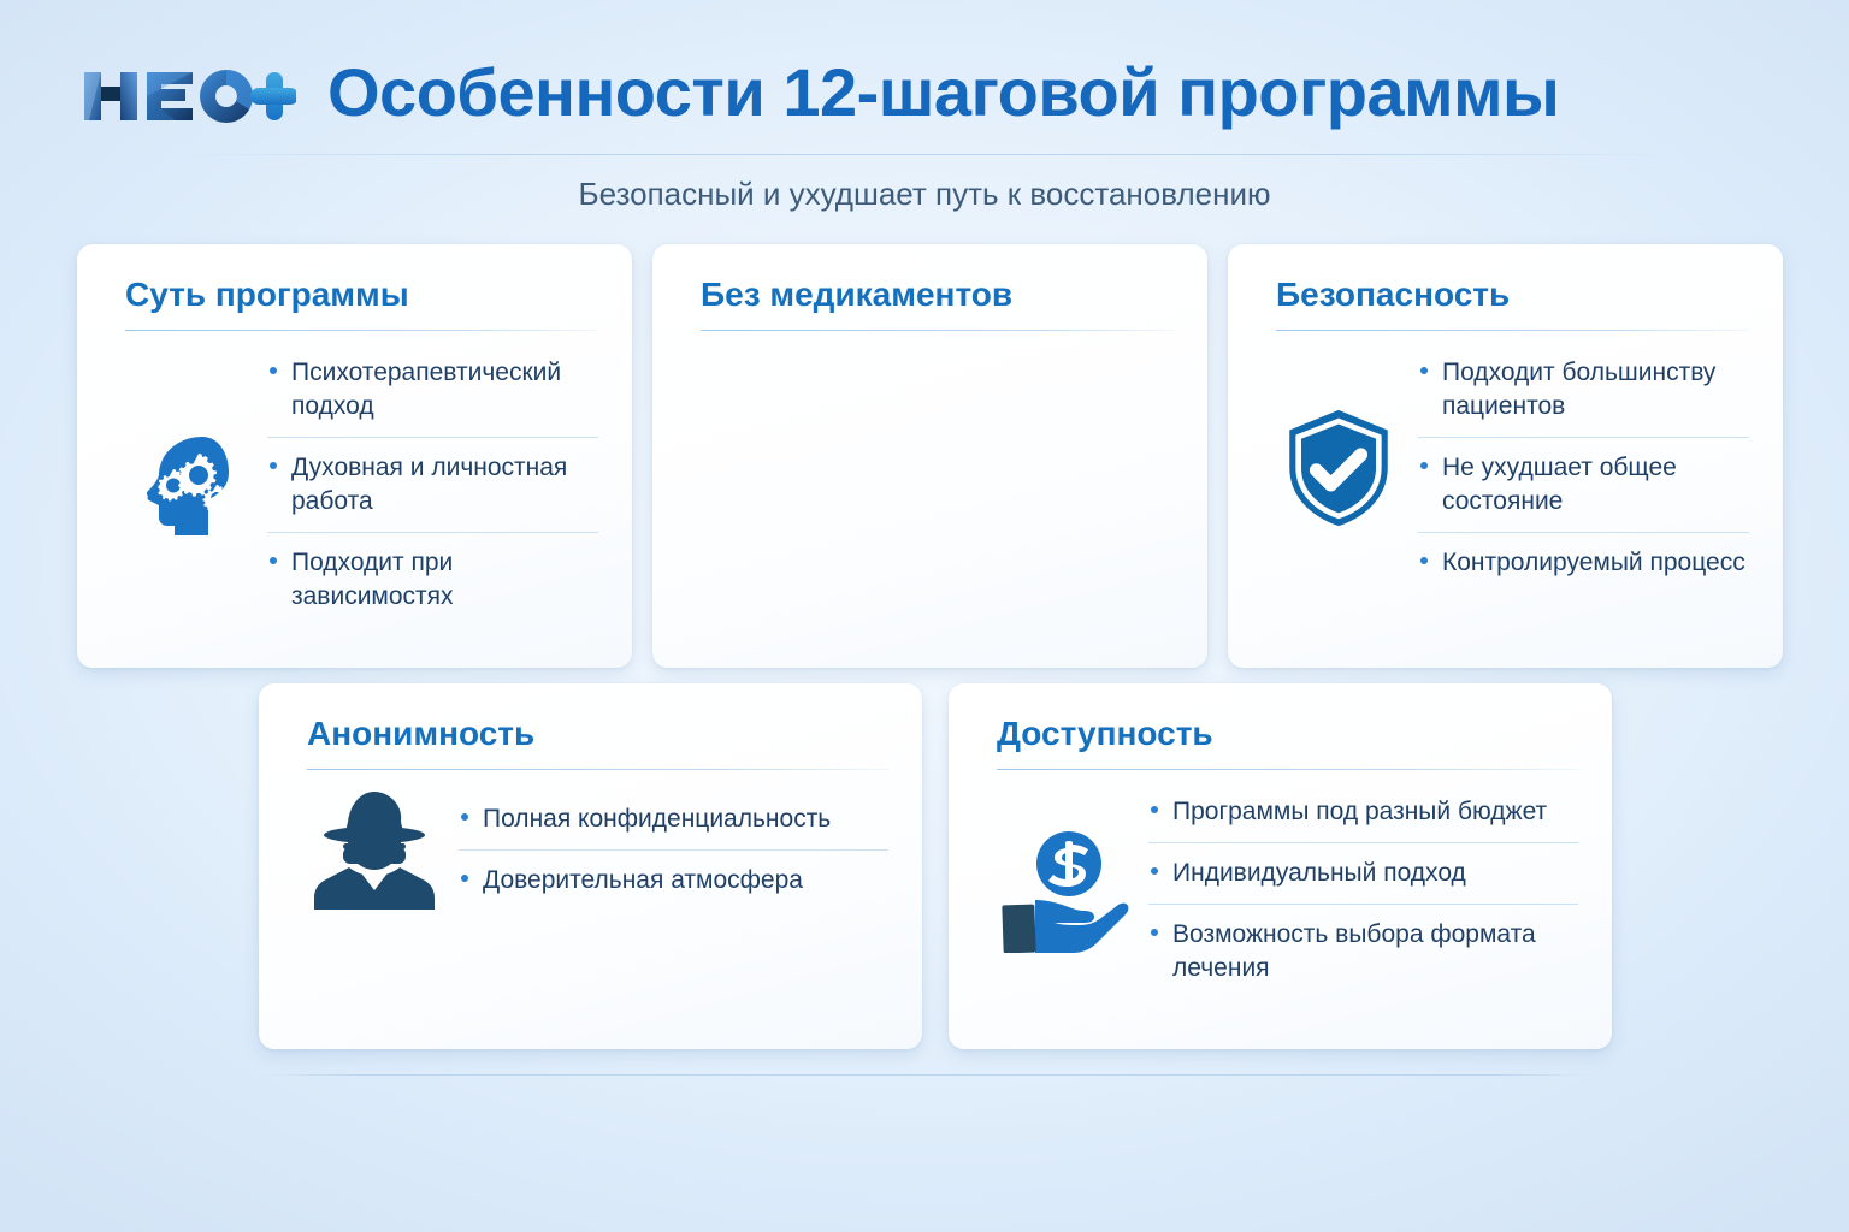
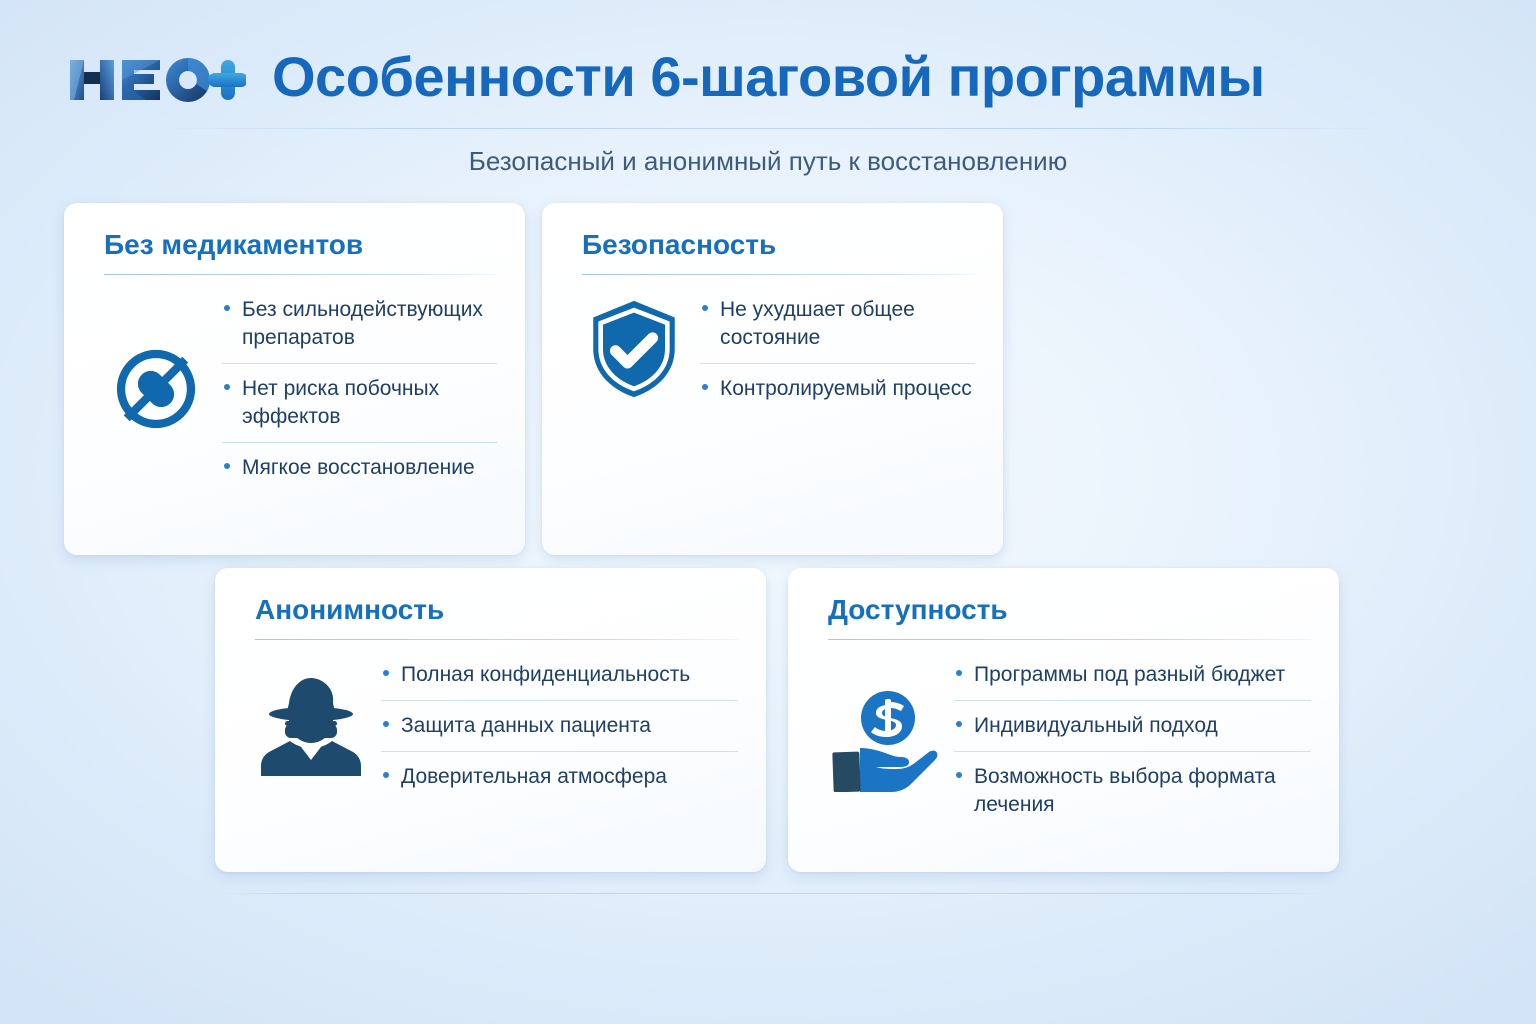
- Особенности 12-шаговой программы
+ Особенности 6-шаговой программы
- Безопасный и ухудшает путь к восстановлению
+ Безопасный и анонимный путь к восстановлению
- Суть программы
- Психотерапевтический подход
- Духовная и личностная работа
- Подходит при зависимостях
  Без медикаментов
+ Без сильнодействующих препаратов
+ Нет риска побочных эффектов
+ Мягкое восстановление
  Безопасность
- Подходит большинству пациентов
  Не ухудшает общее состояние
  Контролируемый процесс
  Анонимность
  Полная конфиденциальность
+ Защита данных пациента
  Доверительная атмосфера
  Доступность
  Программы под разный бюджет
  Индивидуальный подход
  Возможность выбора формата лечения
